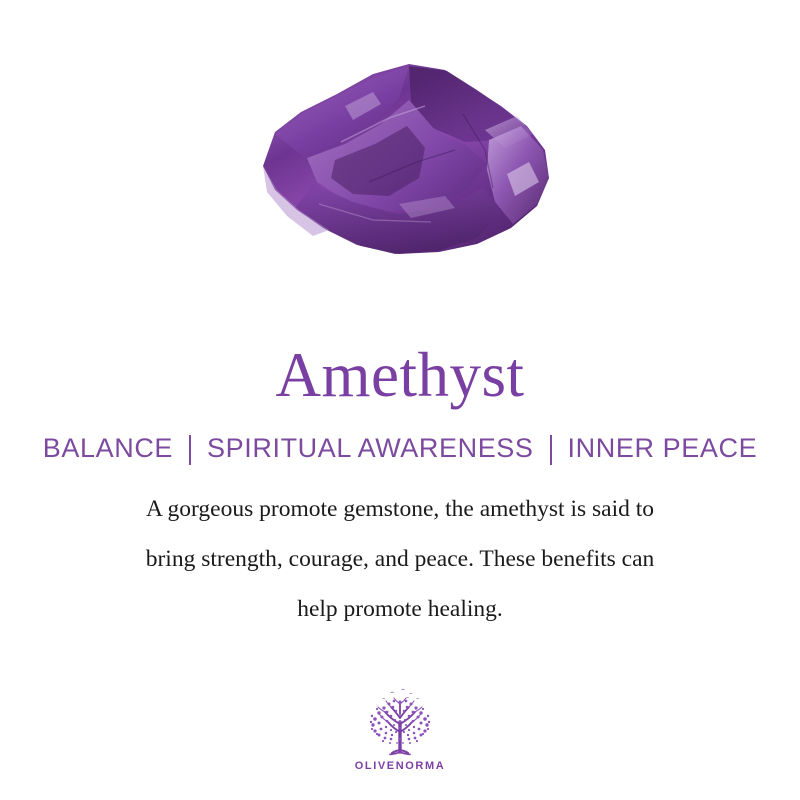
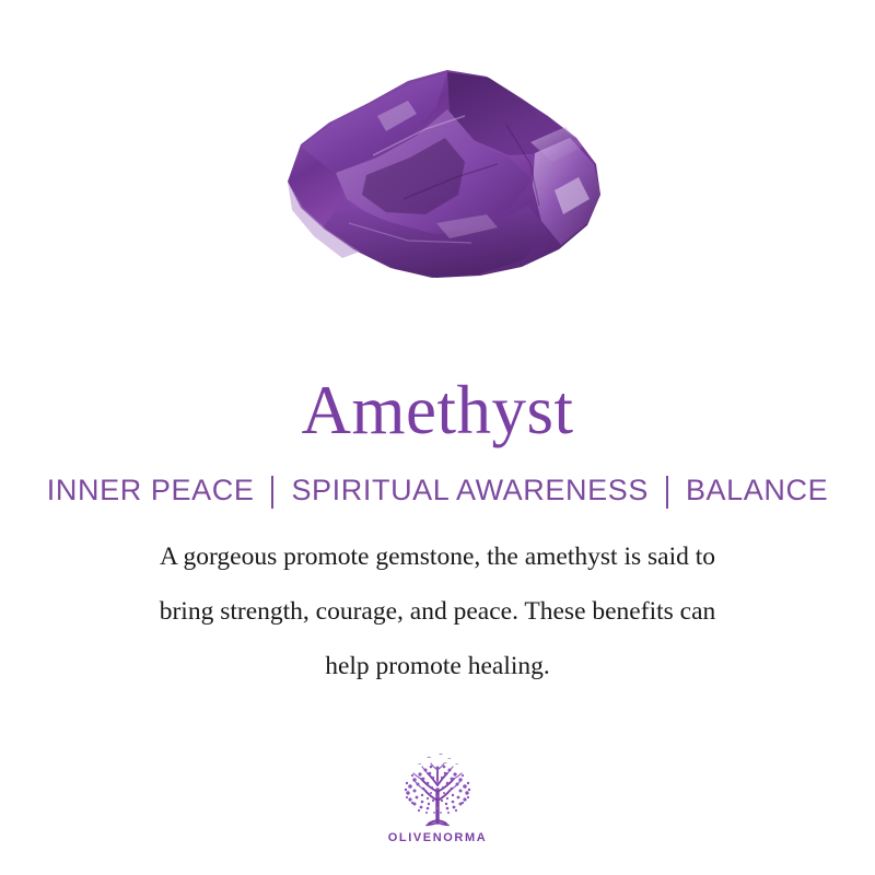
  Amethyst
- BALANCE
+ INNER PEACE
  SPIRITUAL AWARENESS
- INNER PEACE
+ BALANCE
  A gorgeous promote gemstone, the amethyst is said to
  bring strength, courage, and peace. These benefits can
  help promote healing.
  OLIVENORMA
